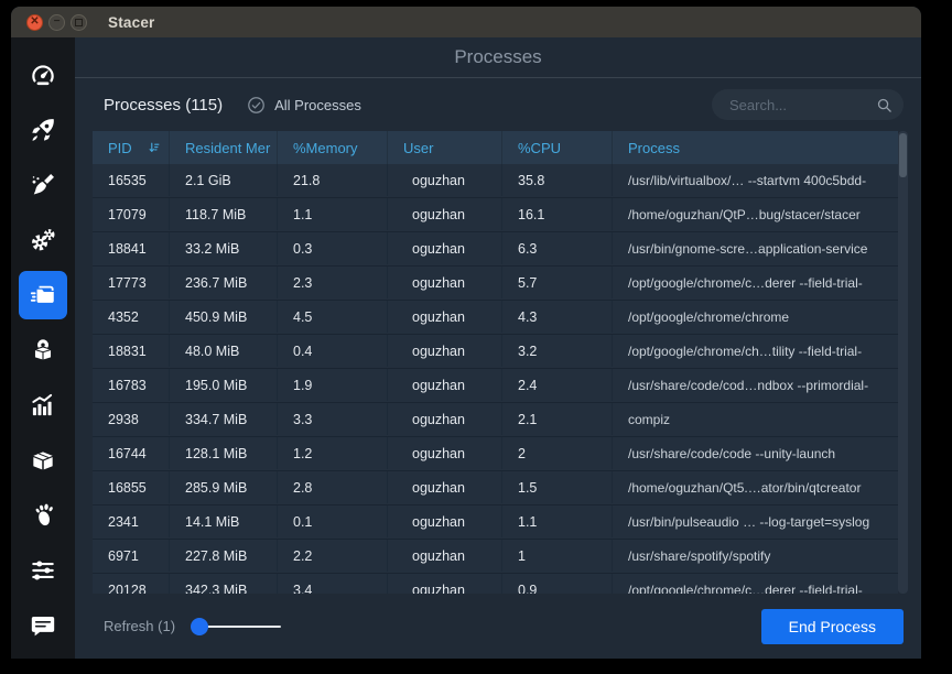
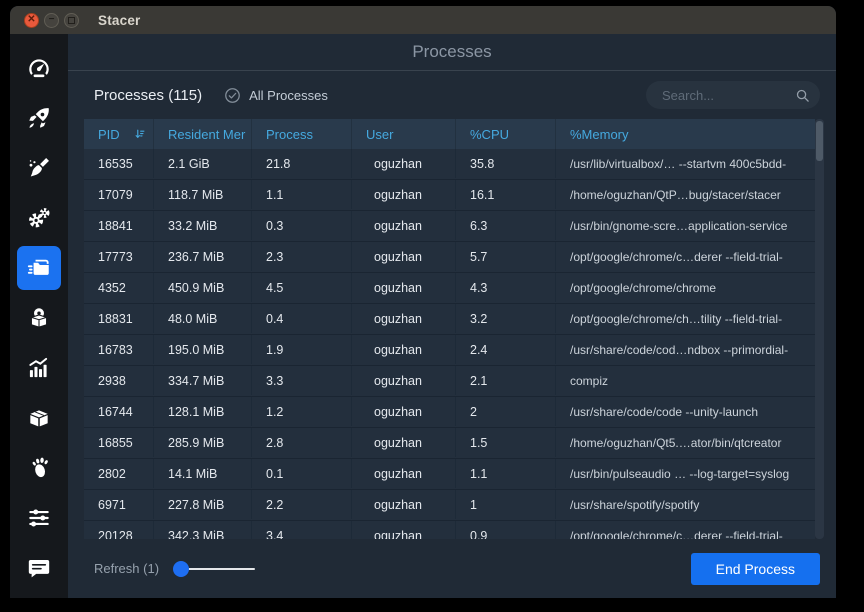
  ✕
  −
  Stacer
  Processes
  Processes (115)
  All Processes
  Search...
  PID
  Resident Mer
- %Memory
+ Process
  User
  %CPU
- Process
+ %Memory
  16535
  2.1 GiB
  21.8
  oguzhan
  35.8
  /usr/lib/virtualbox/… --startvm 400c5bdd-
  17079
  118.7 MiB
  1.1
  oguzhan
  16.1
  /home/oguzhan/QtP…bug/stacer/stacer
  18841
  33.2 MiB
  0.3
  oguzhan
  6.3
  /usr/bin/gnome-scre…application-service
  17773
  236.7 MiB
  2.3
  oguzhan
  5.7
  /opt/google/chrome/c…derer --field-trial-
  4352
  450.9 MiB
  4.5
  oguzhan
  4.3
  /opt/google/chrome/chrome
  18831
  48.0 MiB
  0.4
  oguzhan
  3.2
  /opt/google/chrome/ch…tility --field-trial-
  16783
  195.0 MiB
  1.9
  oguzhan
  2.4
  /usr/share/code/cod…ndbox --primordial-
  2938
  334.7 MiB
  3.3
  oguzhan
  2.1
  compiz
  16744
  128.1 MiB
  1.2
  oguzhan
  2
  /usr/share/code/code --unity-launch
  16855
  285.9 MiB
  2.8
  oguzhan
  1.5
  /home/oguzhan/Qt5.…ator/bin/qtcreator
- 2341
+ 2802
  14.1 MiB
  0.1
  oguzhan
  1.1
  /usr/bin/pulseaudio … --log-target=syslog
  6971
  227.8 MiB
  2.2
  oguzhan
  1
  /usr/share/spotify/spotify
  20128
  342.3 MiB
  3.4
  oguzhan
  0.9
  /opt/google/chrome/c…derer --field-trial-
  Refresh (1)
  End Process
